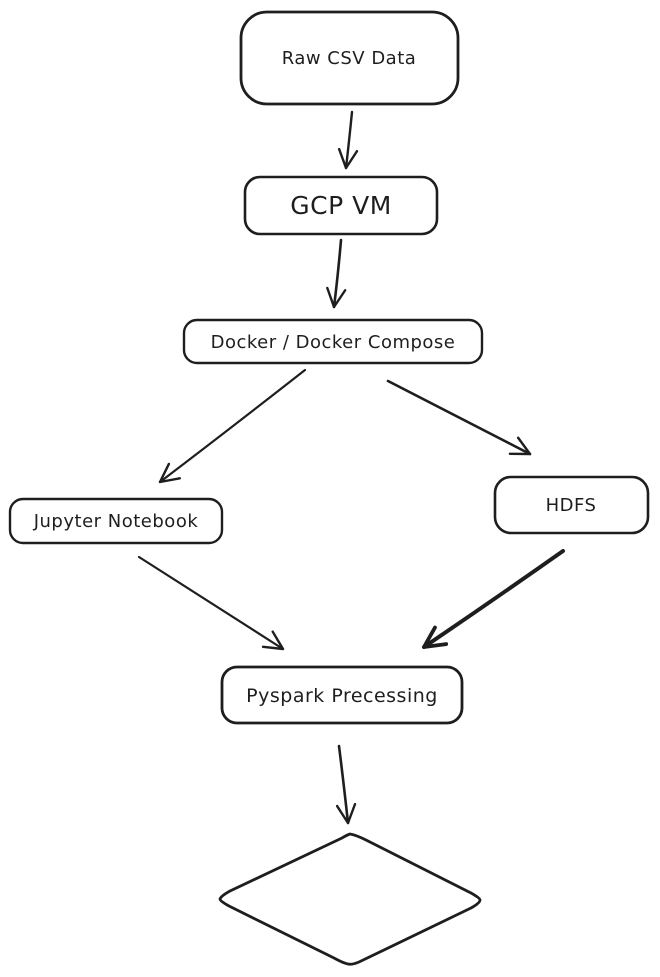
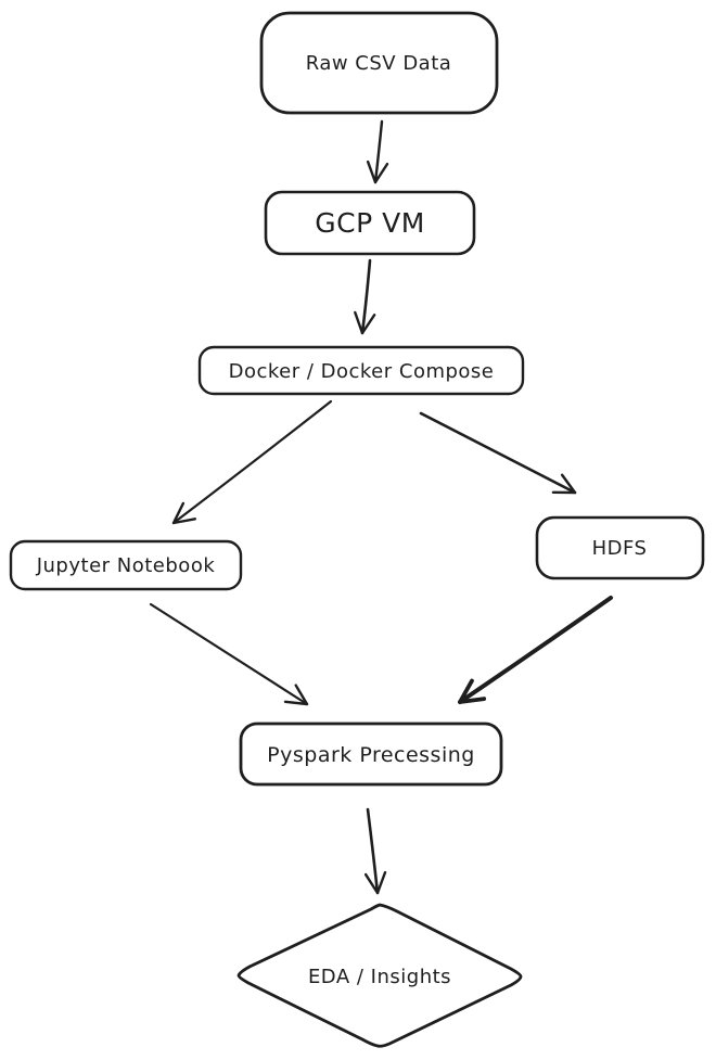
  Raw CSV Data
  GCP VM
  Docker / Docker Compose
  Jupyter Notebook
  HDFS
  Pyspark Precessing
+ EDA / Insights
